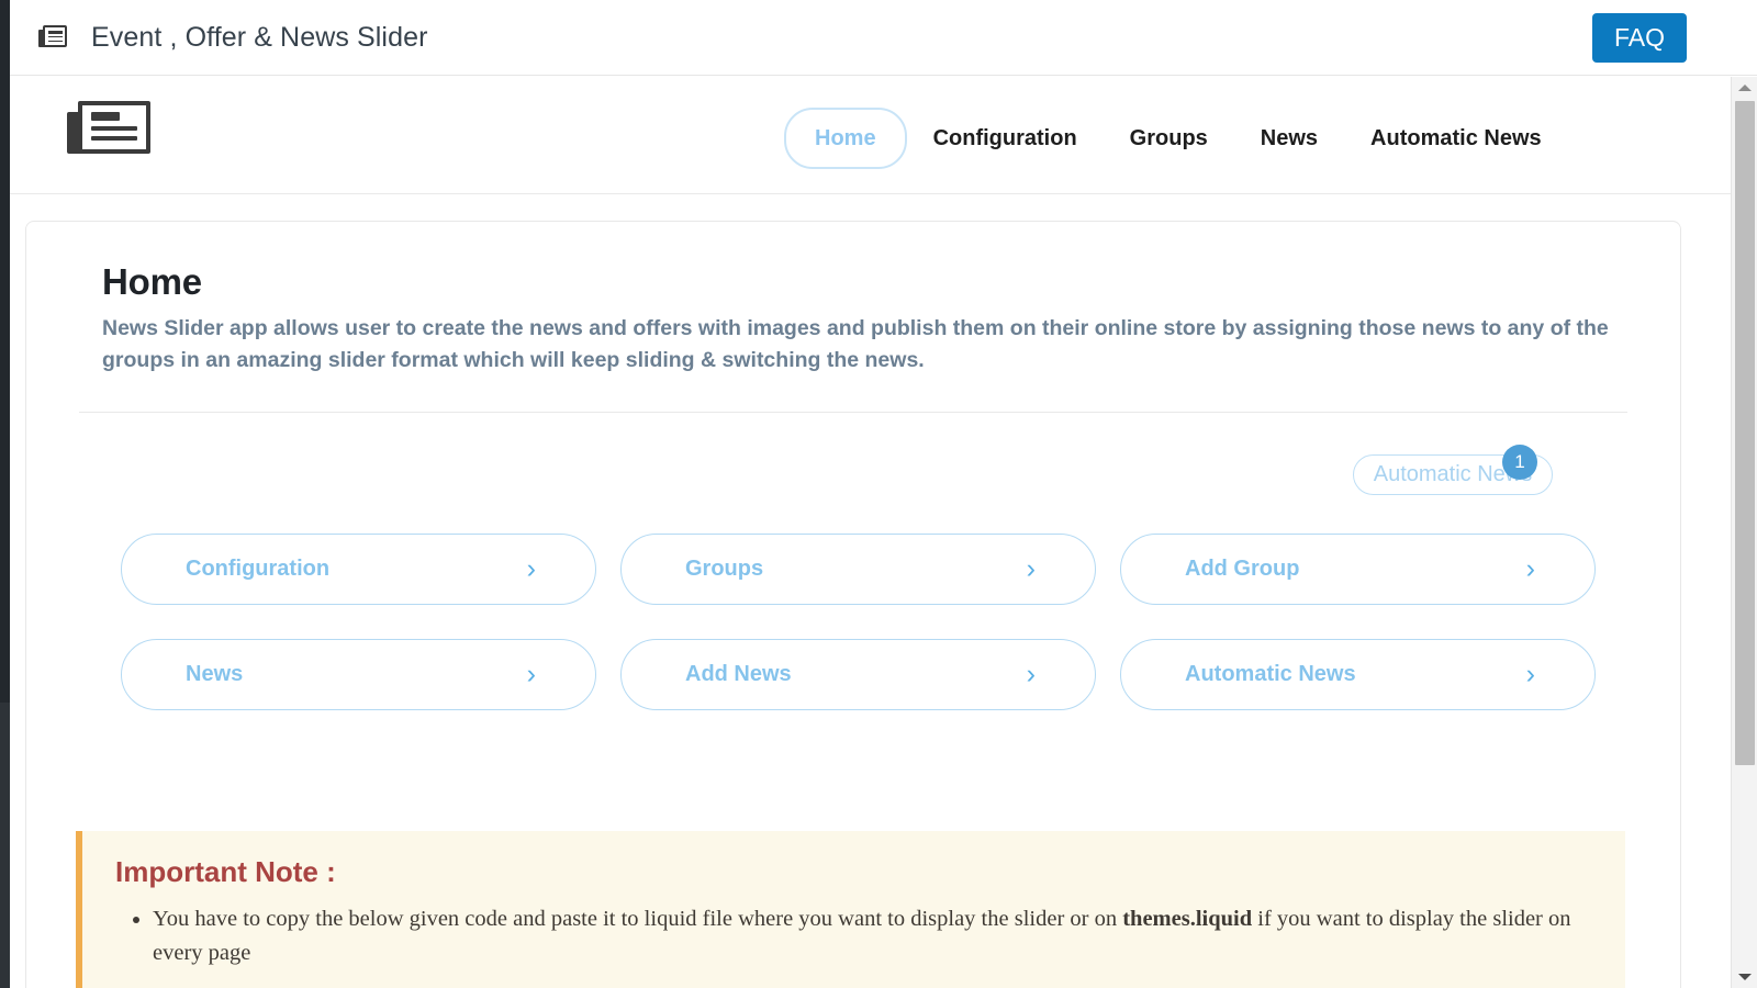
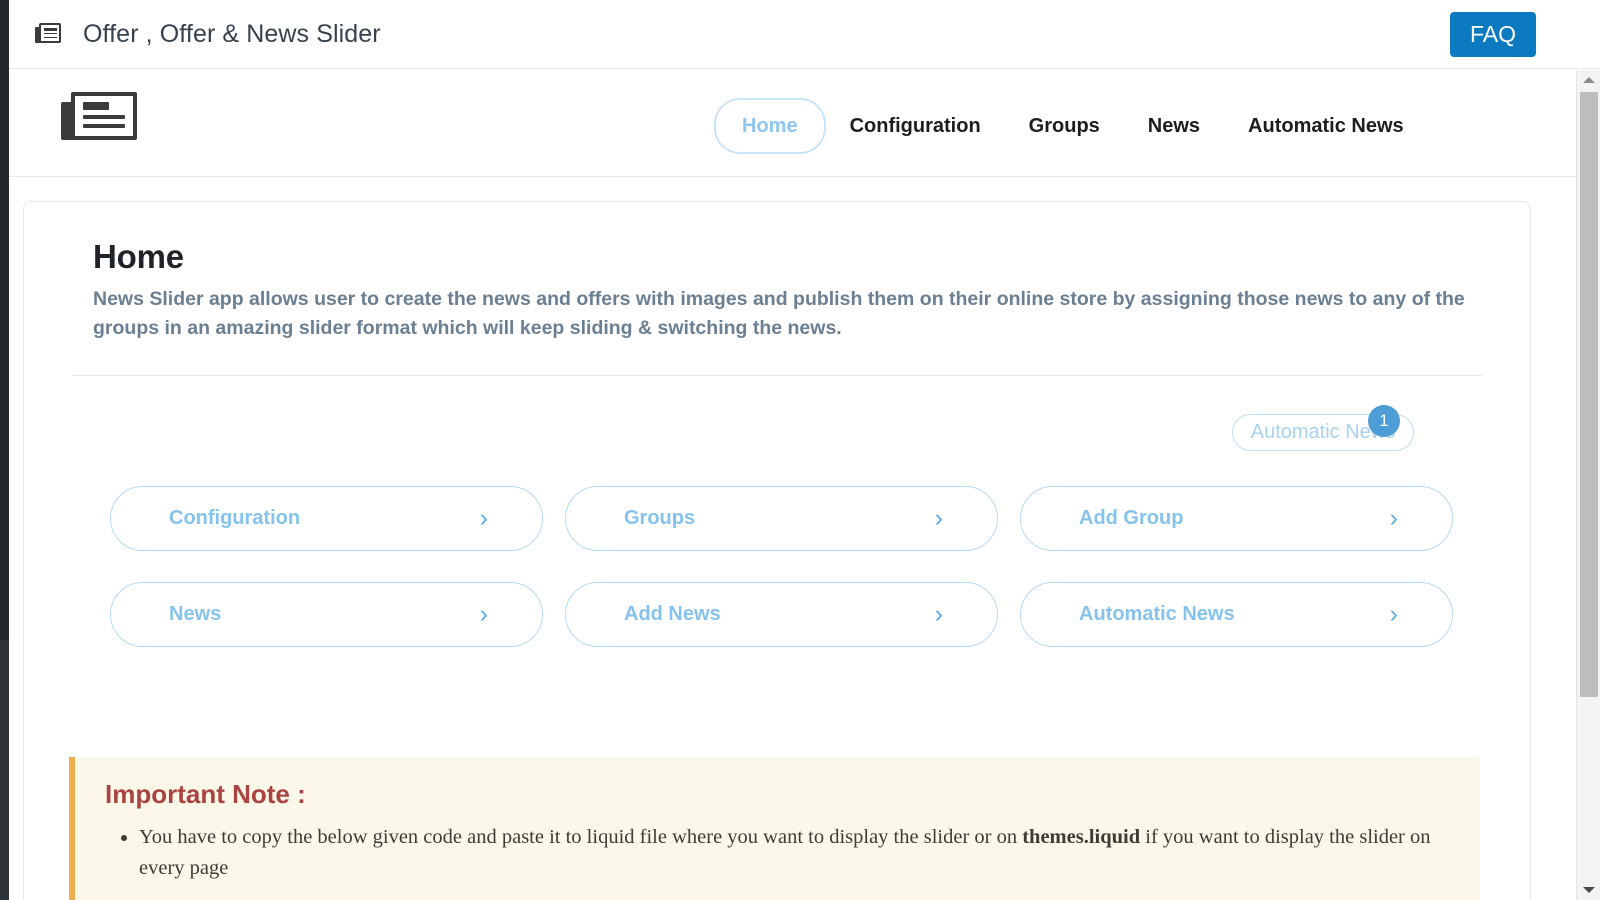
- Event , Offer & News Slider
+ Offer , Offer & News Slider
  FAQ
  Home
  Configuration
  Groups
  News
  Automatic News
  Home
  News Slider app allows user to create the news and offers with images and publish them on their online store by assigning those news to any of the groups in an amazing slider format which will keep sliding & switching the news.
  Automatic Ne
  1
  Configuration
  ›
  Groups
  ›
  Add Group
  ›
  News
  ›
  Add News
  ›
  Automatic News
  ›
  Important Note :
  You have to copy the below given code and paste it to liquid file where you want to display the slider or on themes.liquid if you want to display the slider on every page
